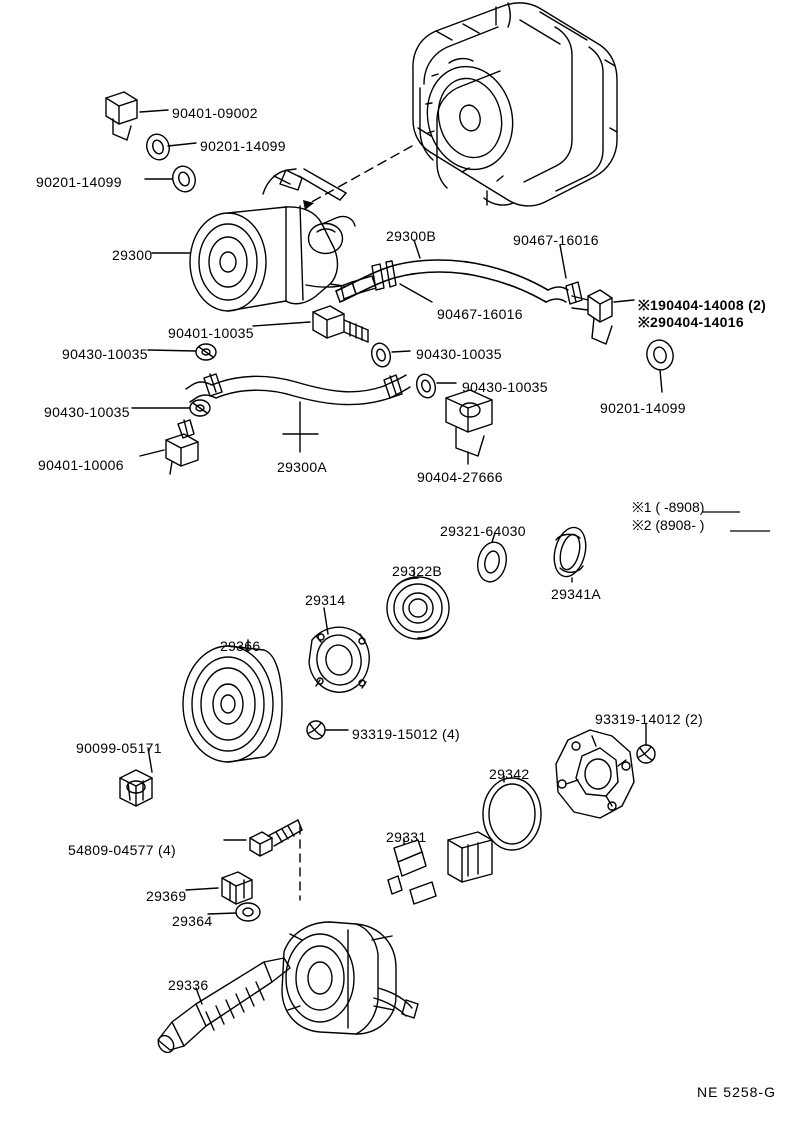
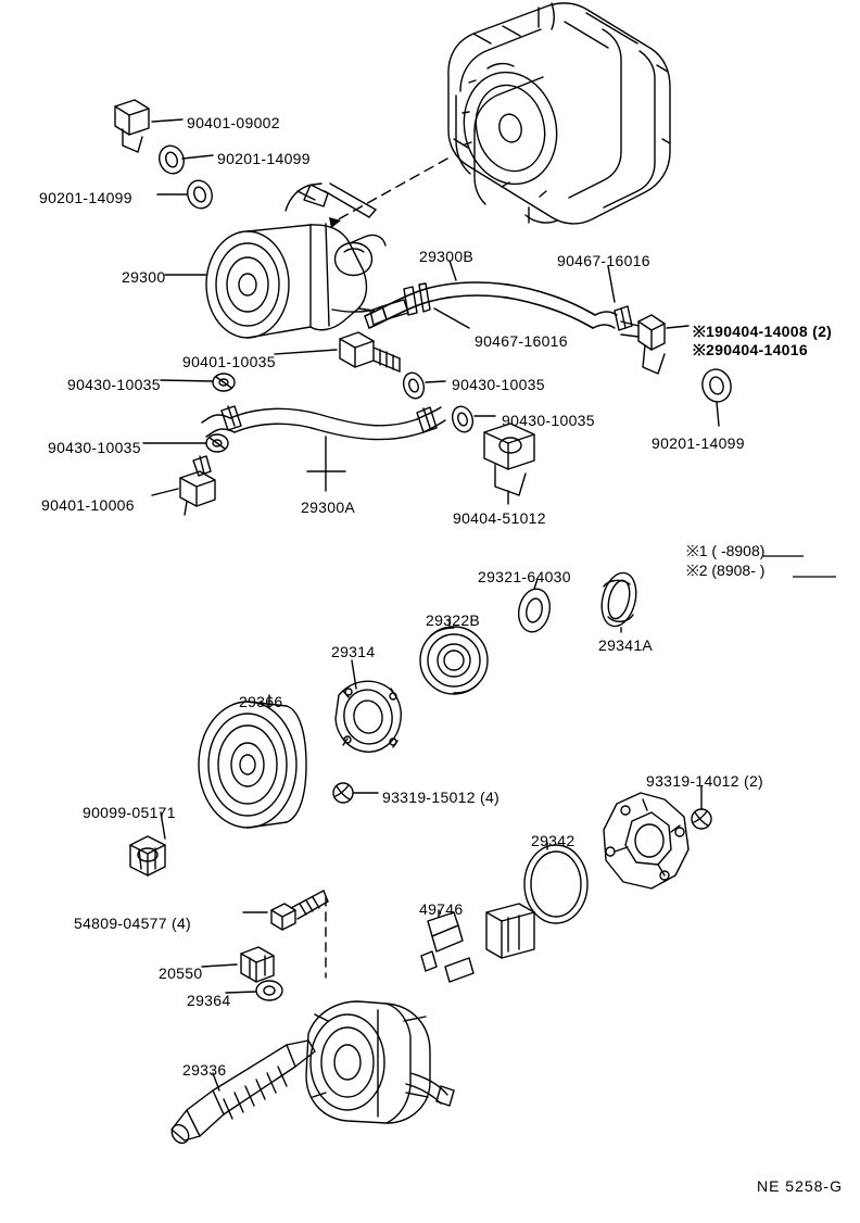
  90401-09002
  90201-14099
  90201-14099
  29300
  29300B
  90467-16016
  90467-16016
  ※190404-14008 (2)
  ※290404-14016
  90401-10035
  90430-10035
  90430-10035
  90430-10035
  90201-14099
  90430-10035
  90401-10006
  29300A
- 90404-27666
+ 90404-51012
  29321-64030
  29322B
  29341A
  29314
  29366
  93319-15012 (4)
  93319-14012 (2)
  90099-05171
  29342
  54809-04577 (4)
- 29331
+ 49746
- 29369
+ 20550
  29364
  29336
  ※1 ( -8908)
  ※2 (8908- )
  NE 5258-G
